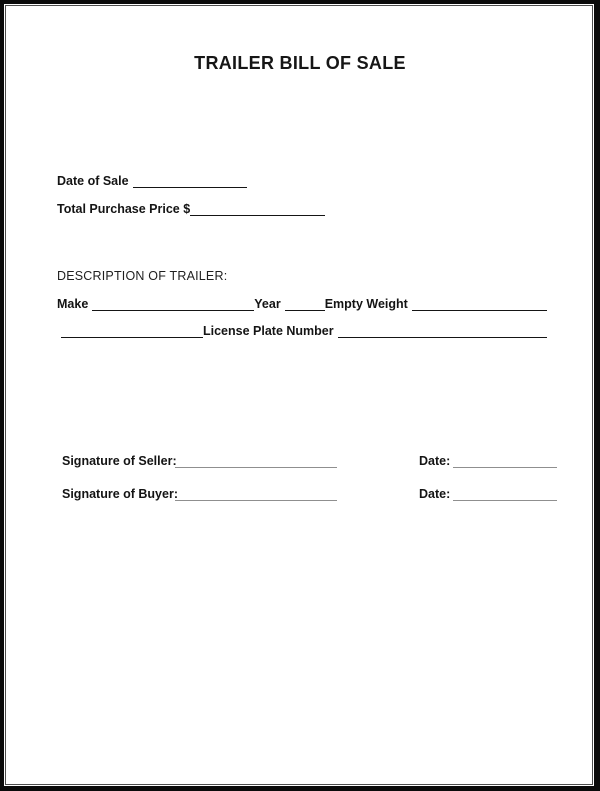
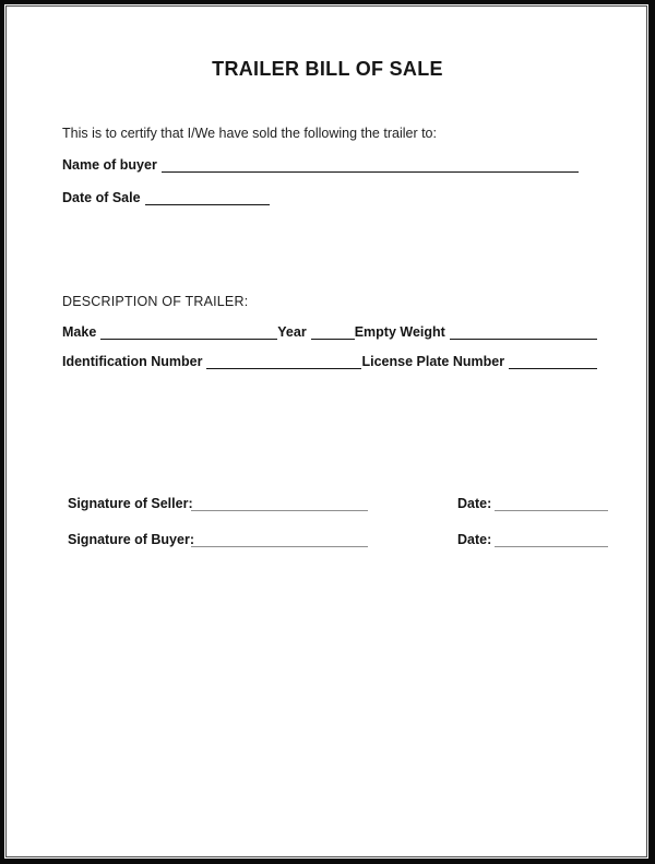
  TRAILER BILL OF SALE
+ This is to certify that I/We have sold the following the trailer to:
+ Name of buyer
  Date of Sale
- Total Purchase Price $
  DESCRIPTION OF TRAILER:
  Make
  Year
  Empty Weight
+ Identification Number
  License Plate Number
  Signature of Seller:
  Date:
  Signature of Buyer
  Date:
